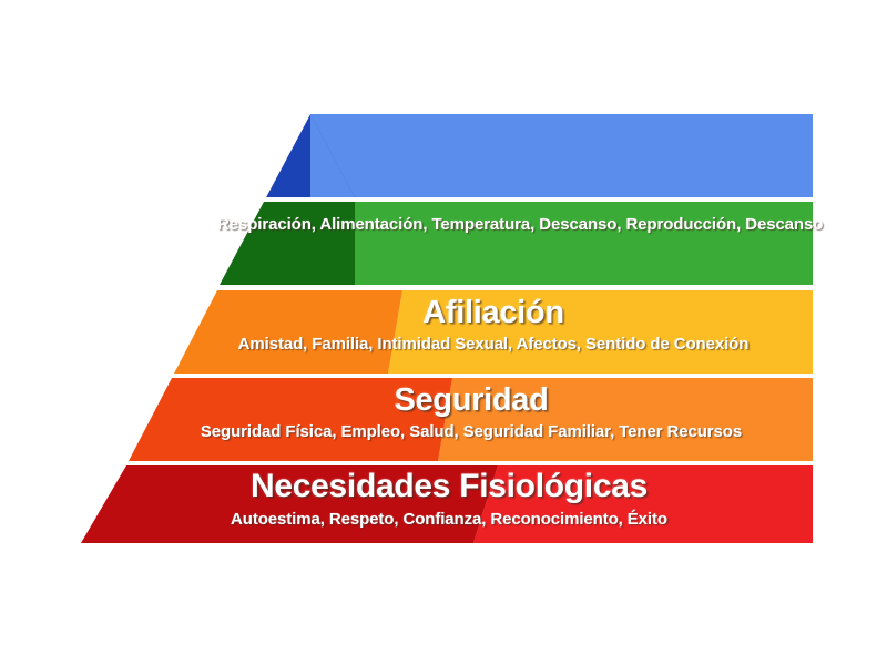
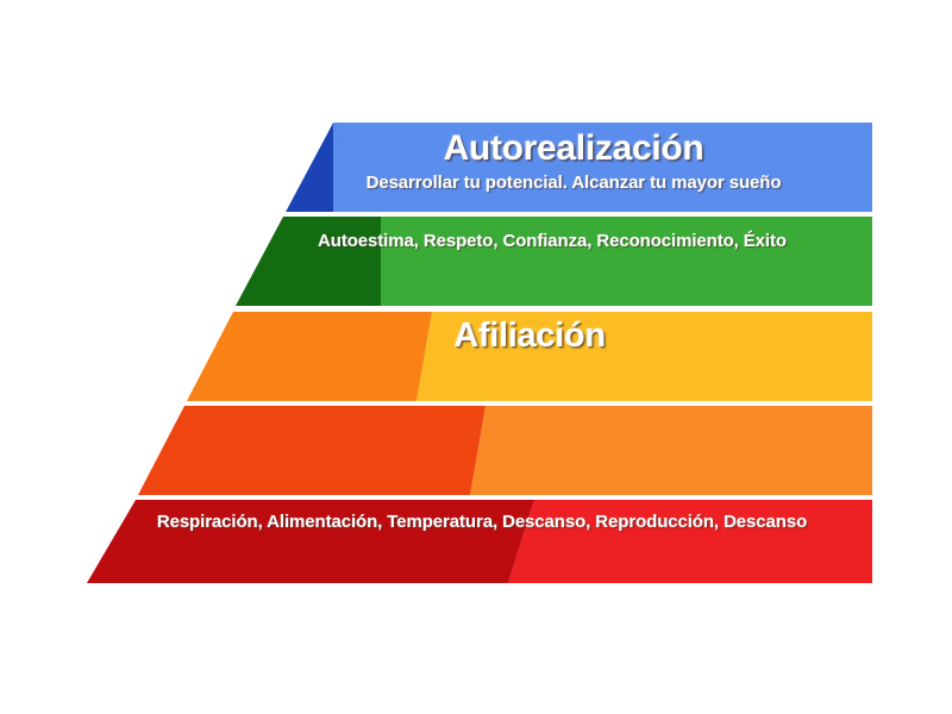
+ Autorealización
+ Desarrollar tu potencial. Alcanzar tu mayor sueño
- Respiración, Alimentación, Temperatura, Descanso, Reproducción, Descanso
+ Autoestima, Respeto, Confianza, Reconocimiento, Éxito
  Afiliación
- Amistad, Familia, Intimidad Sexual, Afectos, Sentido de Conexión
- Seguridad
- Seguridad Física, Empleo, Salud, Seguridad Familiar, Tener Recursos
- Necesidades Fisiológicas
- Autoestima, Respeto, Confianza, Reconocimiento, Éxito
+ Respiración, Alimentación, Temperatura, Descanso, Reproducción, Descanso
